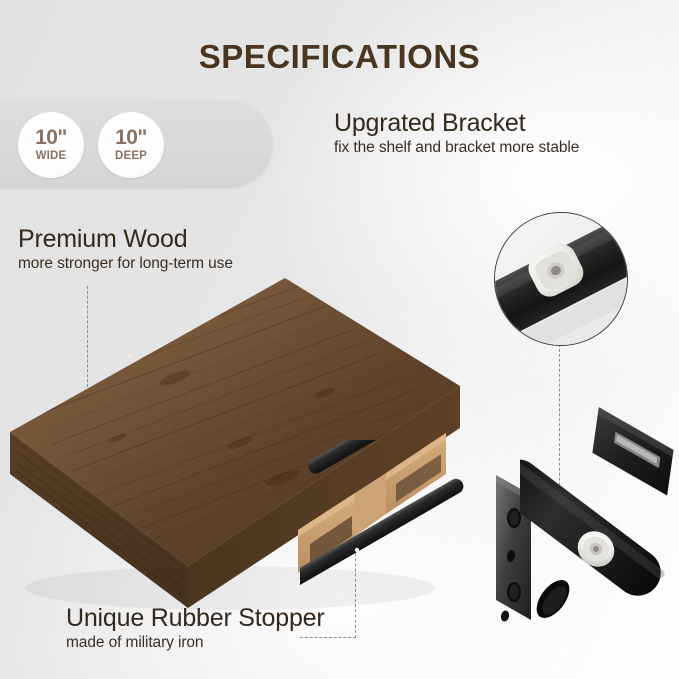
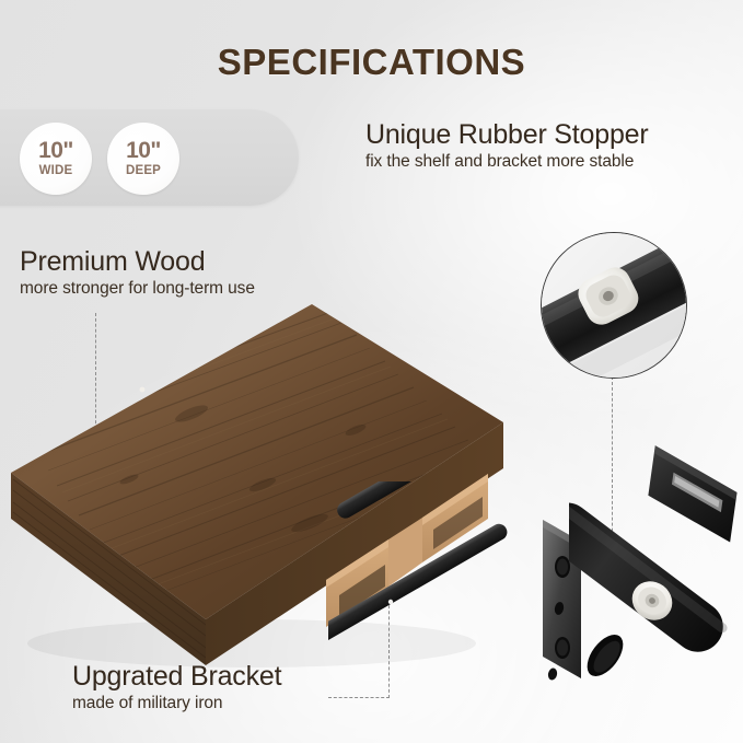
  SPECIFICATIONS
  10"
  WIDE
  10"
  DEEP
- Upgrated Bracket
+ Unique Rubber Stopper
  fix the shelf and bracket more stable
  Premium Wood
  more stronger for long-term use
- Unique Rubber Stopper
+ Upgrated Bracket
  made of military iron
